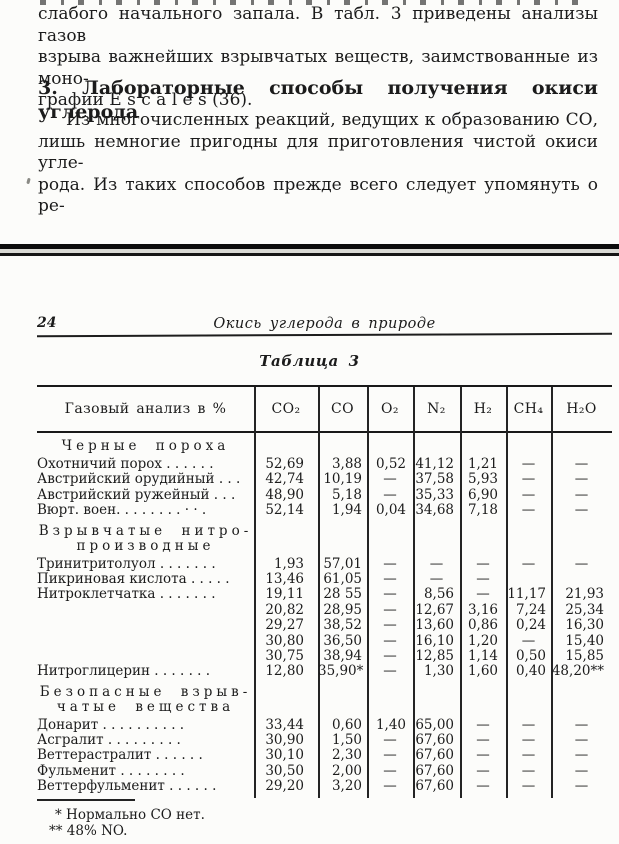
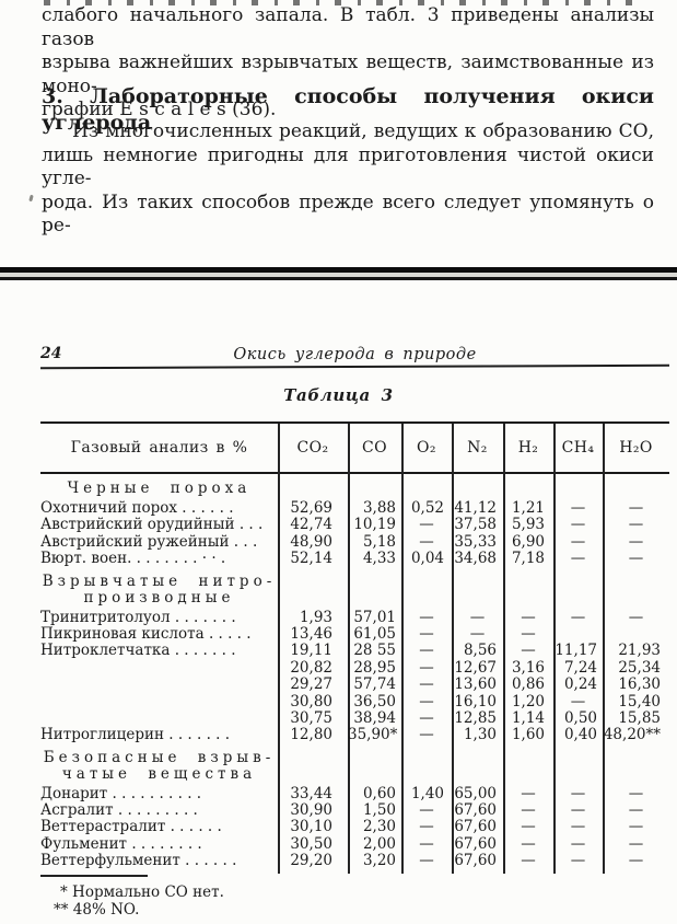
  слабого начального запала. В табл. 3 приведены анализы газов
  взрыва важнейших взрывчатых веществ, заимствованные из моно-
  графии E s c a l e s (36).
  3. Лабораторные способы получения окиси углерода
  Из многочисленных реакций, ведущих к образованию СО,
  лишь немногие пригодны для приготовления чистой окиси угле-
  рода. Из таких способов прежде всего следует упомянуть о ре-
  24
  Окись углерода в природе
  Таблица 3
  Газовый анализ в %
  CO₂
  CO
  O₂
  N₂
  H₂
  CH₄
  H₂O
  Черные пороха
  Охотничий порох . . . . . .
  52,69
  3,88
  0,52
  41,12
  1,21
  —
  —
  Австрийский орудийный . . .
  42,74
  10,19
  —
  37,58
  5,93
  —
  —
  Австрийский ружейный . . .
  48,90
  5,18
  —
  35,33
  6,90
  —
  —
  Вюрт. воен. . . . . . . . · · .
  52,14
- 1,94
+ 4,33
  0,04
  34,68
  7,18
  —
  —
  Взрывчатые нитро-
  производные
  Тринитритолуол . . . . . . .
  1,93
  57,01
  —
  —
  —
  —
  —
  Пикриновая кислота . . . . .
  13,46
  61,05
  —
  —
  —
  Нитроклетчатка . . . . . . .
  19,11
  28 55
  —
  8,56
  —
  11,17
  21,93
  20,82
  28,95
  —
  12,67
  3,16
  7,24
  25,34
  29,27
- 38,52
+ 57,74
  —
  13,60
  0,86
  0,24
  16,30
  30,80
  36,50
  —
  16,10
  1,20
  —
  15,40
  30,75
  38,94
  —
  12,85
  1,14
  0,50
  15,85
  Нитроглицерин . . . . . . .
  12,80
  35,90*
  —
  1,30
  1,60
  0,40
  48,20**
  Безопасные взрыв-
  чатые вещества
  Донарит . . . . . . . . . .
  33,44
  0,60
  1,40
  65,00
  —
  —
  —
  Асгралит . . . . . . . . .
  30,90
  1,50
  —
  67,60
  —
  —
  —
  Веттерастралит . . . . . .
  30,10
  2,30
  —
  67,60
  —
  —
  —
  Фульменит . . . . . . . .
  30,50
  2,00
  —
  67,60
  —
  —
  —
  Веттерфульменит . . . . . .
  29,20
  3,20
  —
  67,60
  —
  —
  —
  * Нормально СО нет.
  ** 48% NO.
